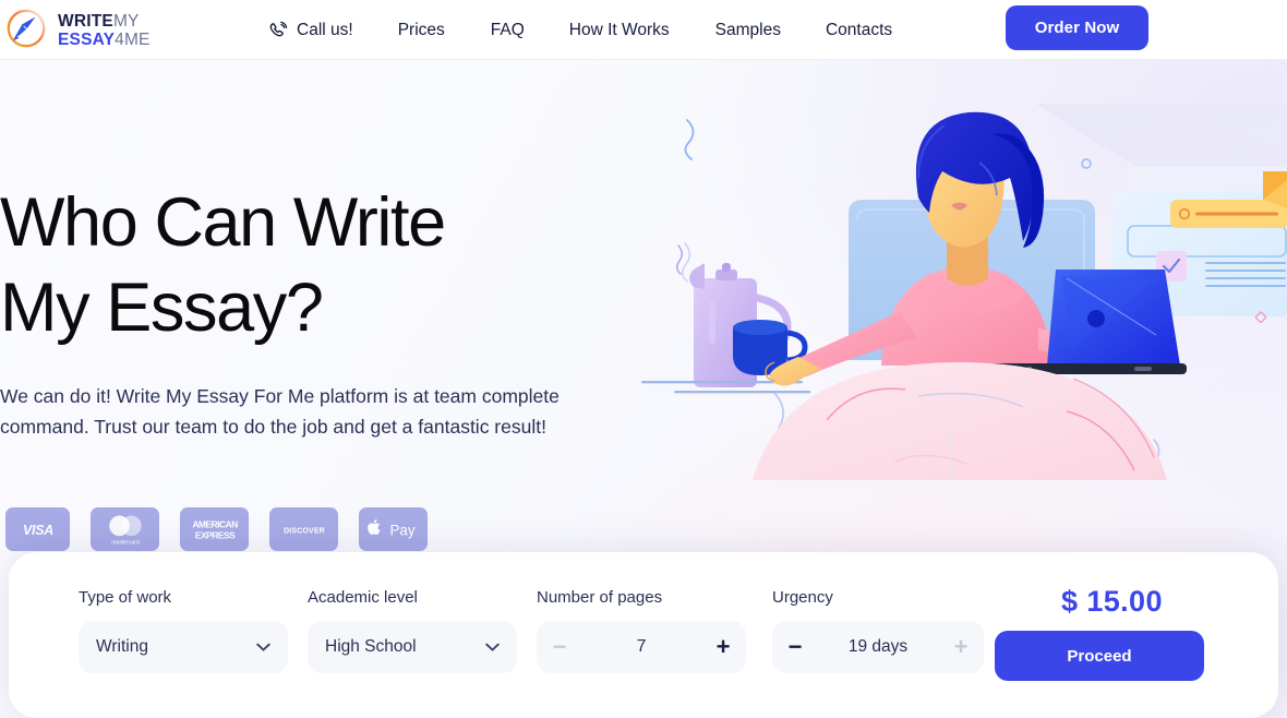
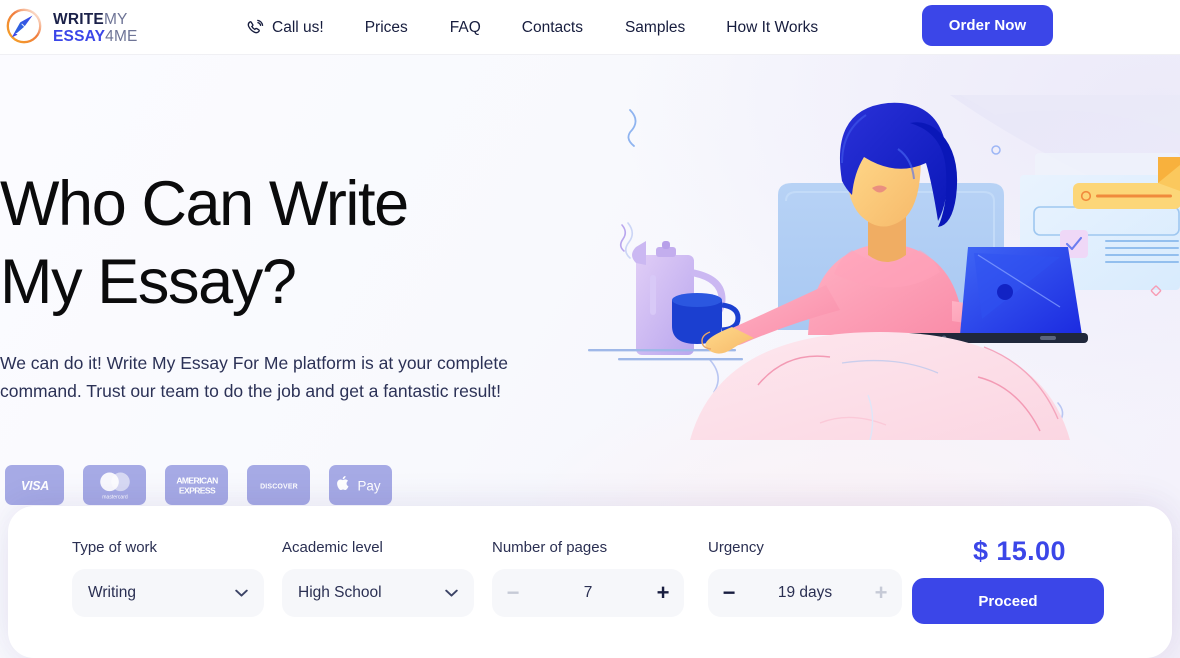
  WRITEMY
  ESSAY4ME
  Call us!
  Prices
  FAQ
- How It Works
+ Contacts
  Samples
- Contacts
+ How It Works
  Order Now
  Who Can Write
  My Essay?
- We can do it! Write My Essay For Me platform is at team complete command. Trust our team to do the job and get a fantastic result!
+ We can do it! Write My Essay For Me platform is at your complete command. Trust our team to do the job and get a fantastic result!
  VISA
  AMERICAN
  EXPRESS
  Pay
  Type of work
  Writing
  Academic level
  High School
  Number of pages
  −
  7
  +
  Urgency
  −
  19 days
  +
  $ 15.00
  Proceed
